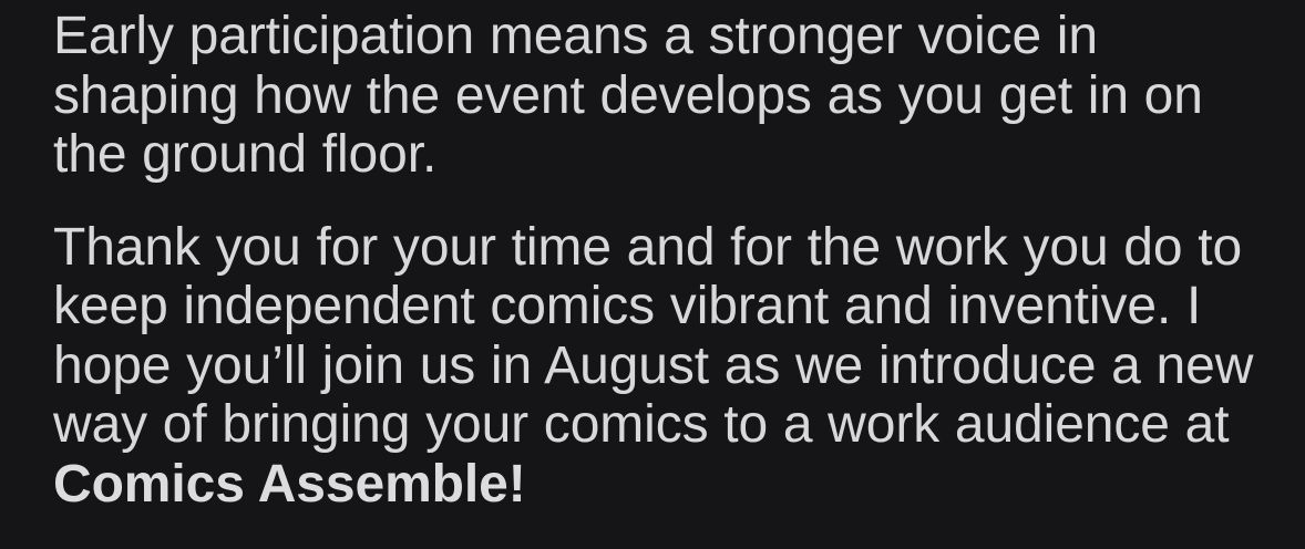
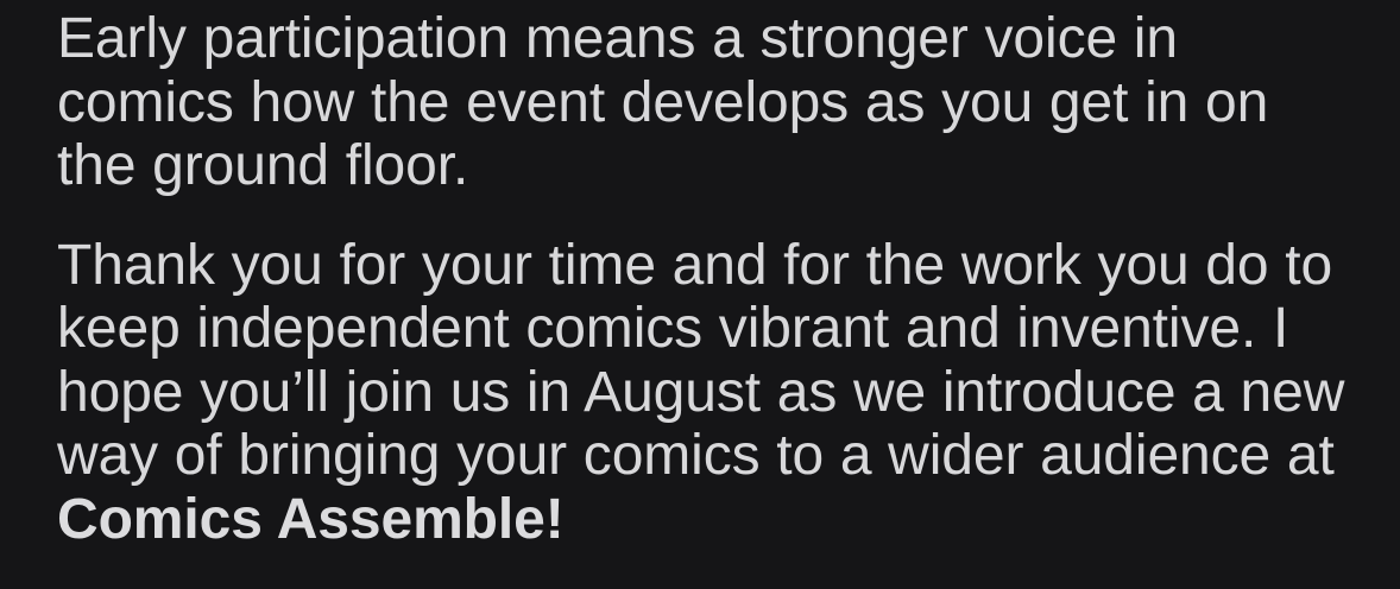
- Early participation means a stronger voice in shaping how the event develops as you get in on the ground floor.
+ Early participation means a stronger voice in comics how the event develops as you get in on the ground floor.
- Thank you for your time and for the work you do to keep independent comics vibrant and inventive. I hope you’ll join us in August as we introduce a new way of bringing your comics to a work audience at Comics Assemble!
+ Thank you for your time and for the work you do to keep independent comics vibrant and inventive. I hope you’ll join us in August as we introduce a new way of bringing your comics to a wider audience at Comics Assemble!
